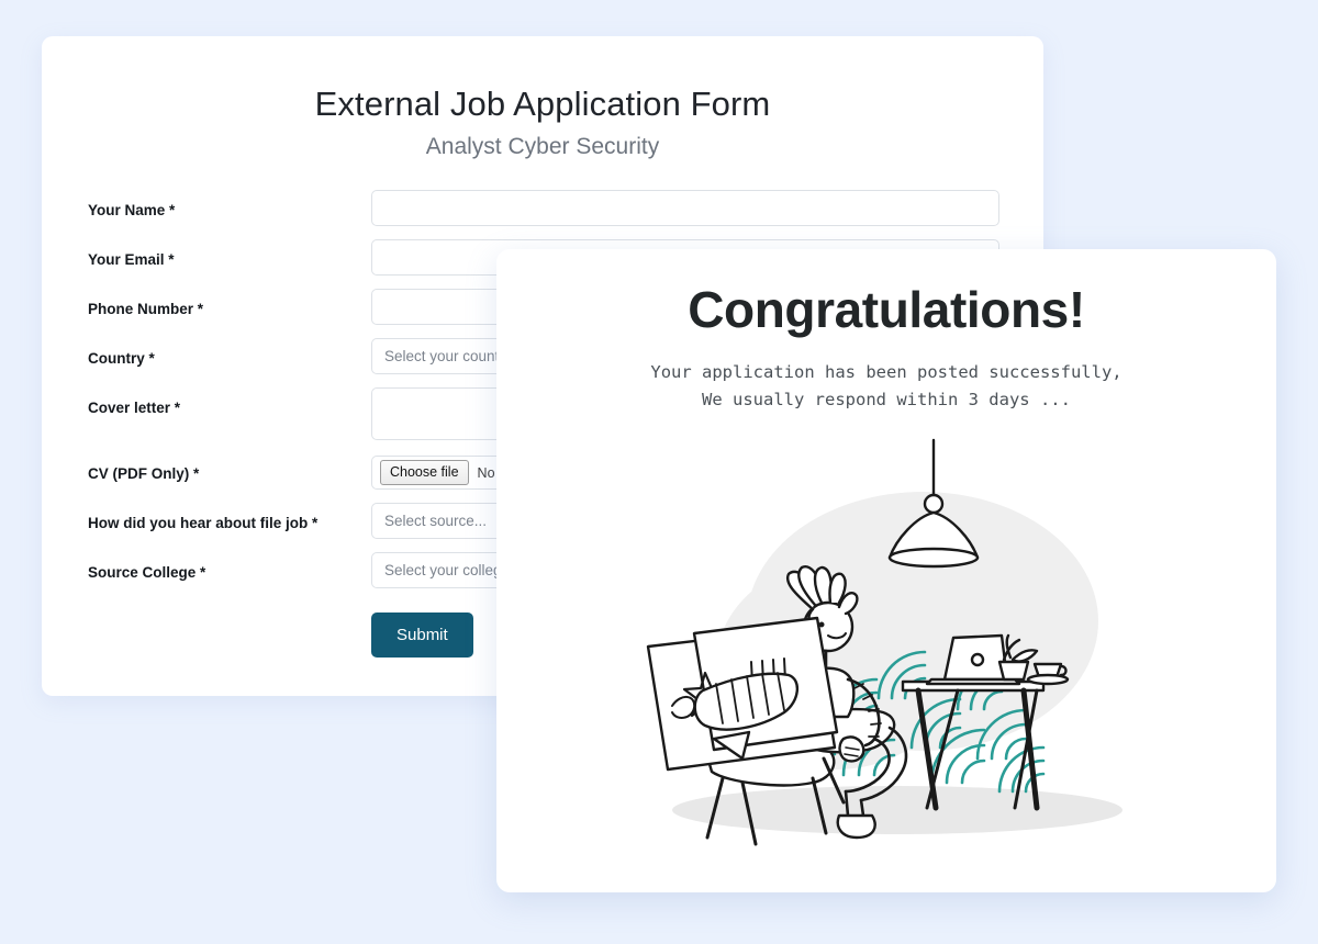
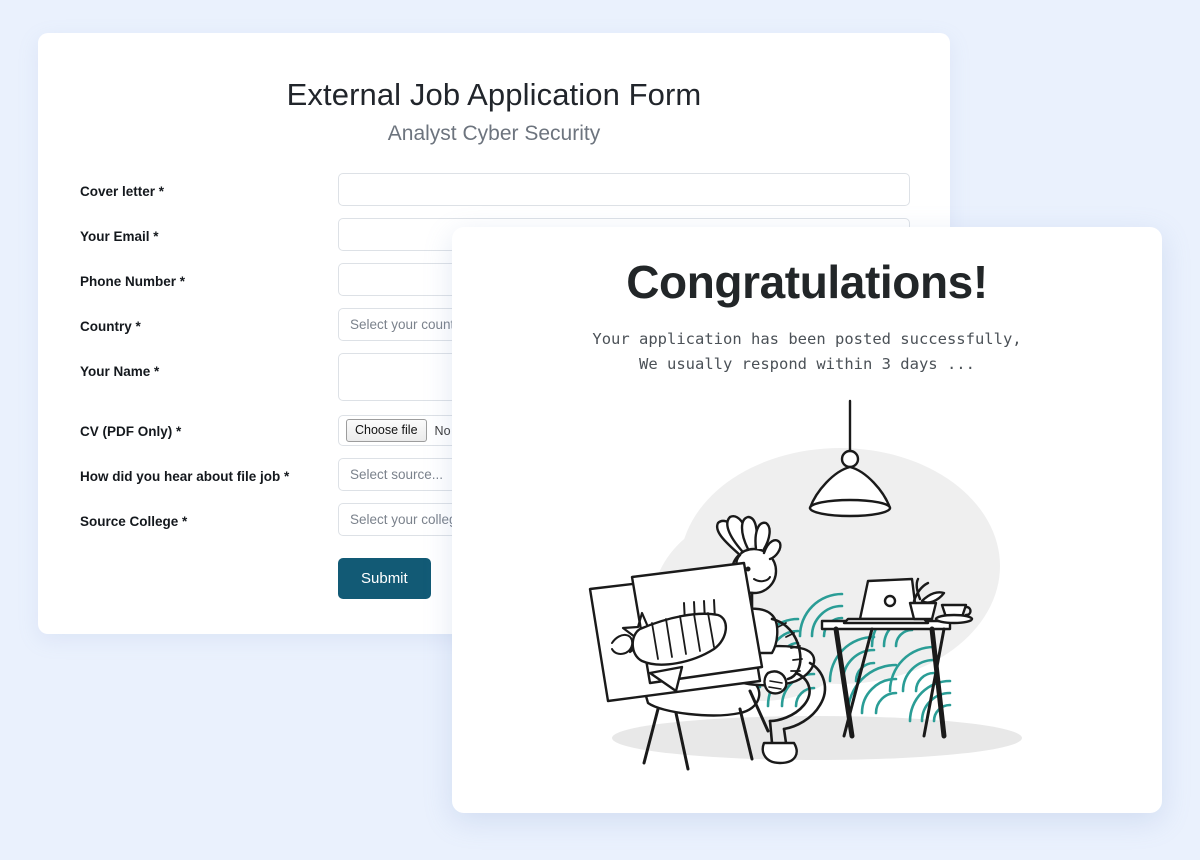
  External Job Application Form
  Analyst Cyber Security
- Your Name *
+ Cover letter *
  Your Email *
  Phone Number *
  Country *
  Select your coun
- Cover letter *
+ Your Name *
  CV (PDF Only) *
  Choose file
  How did you hear about file job *
  Select source...
  Source College *
  Select your colle
  Submit
  Congratulations!
  Your application has been posted successfully,
  We usually respond within 3 days ...
